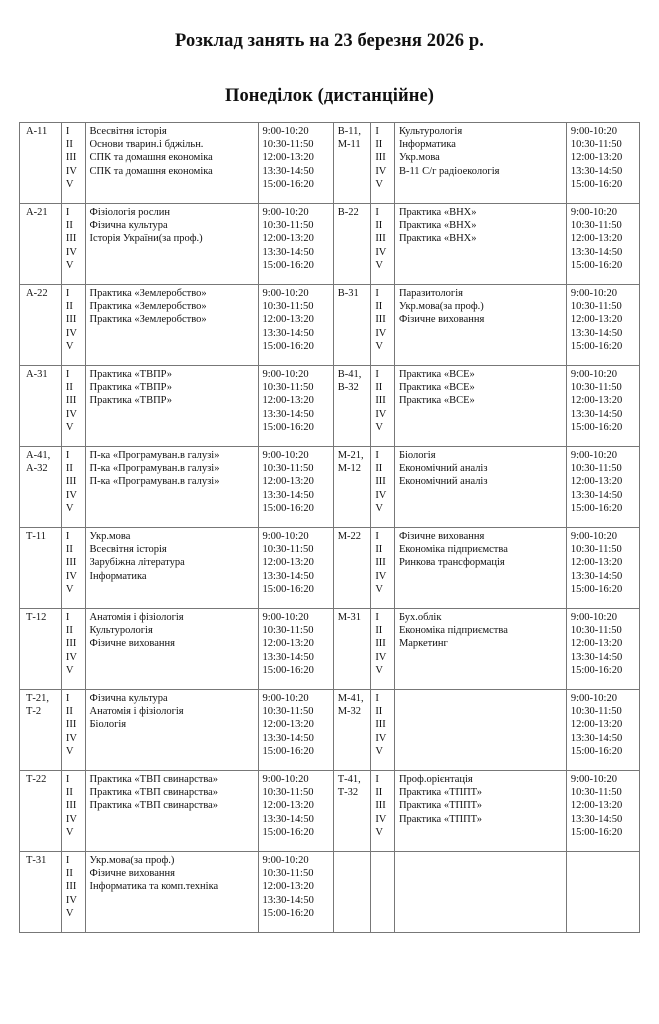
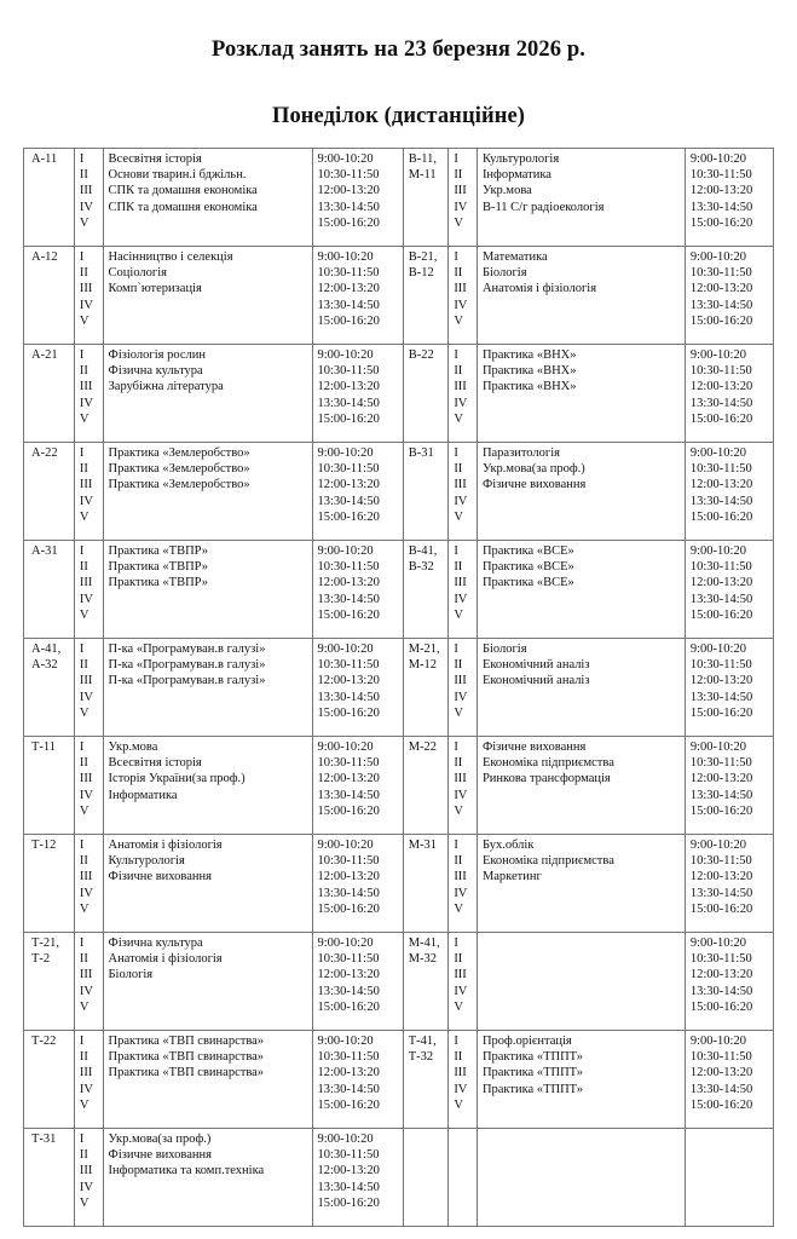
  Розклад занять на 23 березня 2026 р.
  Понеділок (дистанційне)
  А-11	IIIIIIIVV	Всесвітня історіяОснови тварин.і бджільн.СПК та домашня економікаСПК та домашня економіка	9:00-10:2010:30-11:5012:00-13:2013:30-14:5015:00-16:20	В-11,М-11	IIIIIIIVV	КультурологіяІнформатикаУкр.моваВ-11 С/г радіоекологія	9:00-10:2010:30-11:5012:00-13:2013:30-14:5015:00-16:20
+ А-12	IIIIIIIVV	Насінництво і селекціяСоціологіяКомп`ютеризація	9:00-10:2010:30-11:5012:00-13:2013:30-14:5015:00-16:20	В-21,В-12	IIIIIIIVV	МатематикаБіологіяАнатомія і фізіологія	9:00-10:2010:30-11:5012:00-13:2013:30-14:5015:00-16:20
- А-21	IIIIIIIVV	Фізіологія рослинФізична культураІсторія України(за проф.)	9:00-10:2010:30-11:5012:00-13:2013:30-14:5015:00-16:20	В-22	IIIIIIIVV	Практика «ВНХ»Практика «ВНХ»Практика «ВНХ»	9:00-10:2010:30-11:5012:00-13:2013:30-14:5015:00-16:20
+ А-21	IIIIIIIVV	Фізіологія рослинФізична культураЗарубіжна література	9:00-10:2010:30-11:5012:00-13:2013:30-14:5015:00-16:20	В-22	IIIIIIIVV	Практика «ВНХ»Практика «ВНХ»Практика «ВНХ»	9:00-10:2010:30-11:5012:00-13:2013:30-14:5015:00-16:20
  А-22	IIIIIIIVV	Практика «Землеробство»Практика «Землеробство»Практика «Землеробство»	9:00-10:2010:30-11:5012:00-13:2013:30-14:5015:00-16:20	В-31	IIIIIIIVV	ПаразитологіяУкр.мова(за проф.)Фізичне виховання	9:00-10:2010:30-11:5012:00-13:2013:30-14:5015:00-16:20
  А-31	IIIIIIIVV	Практика «ТВПР»Практика «ТВПР»Практика «ТВПР»	9:00-10:2010:30-11:5012:00-13:2013:30-14:5015:00-16:20	В-41,В-32	IIIIIIIVV	Практика «ВСЕ»Практика «ВСЕ»Практика «ВСЕ»	9:00-10:2010:30-11:5012:00-13:2013:30-14:5015:00-16:20
  А-41,А-32	IIIIIIIVV	П-ка «Програмуван.в галузі»П-ка «Програмуван.в галузі»П-ка «Програмуван.в галузі»	9:00-10:2010:30-11:5012:00-13:2013:30-14:5015:00-16:20	М-21,М-12	IIIIIIIVV	БіологіяЕкономічний аналізЕкономічний аналіз	9:00-10:2010:30-11:5012:00-13:2013:30-14:5015:00-16:20
- Т-11	IIIIIIIVV	Укр.моваВсесвітня історіяЗарубіжна літератураІнформатика	9:00-10:2010:30-11:5012:00-13:2013:30-14:5015:00-16:20	М-22	IIIIIIIVV	Фізичне вихованняЕкономіка підприємстваРинкова трансформація	9:00-10:2010:30-11:5012:00-13:2013:30-14:5015:00-16:20
+ Т-11	IIIIIIIVV	Укр.моваВсесвітня історіяІсторія України(за проф.)Інформатика	9:00-10:2010:30-11:5012:00-13:2013:30-14:5015:00-16:20	М-22	IIIIIIIVV	Фізичне вихованняЕкономіка підприємстваРинкова трансформація	9:00-10:2010:30-11:5012:00-13:2013:30-14:5015:00-16:20
  Т-12	IIIIIIIVV	Анатомія і фізіологіяКультурологіяФізичне виховання	9:00-10:2010:30-11:5012:00-13:2013:30-14:5015:00-16:20	М-31	IIIIIIIVV	Бух.облікЕкономіка підприємстваМаркетинг	9:00-10:2010:30-11:5012:00-13:2013:30-14:5015:00-16:20
  Т-21,Т-2	IIIIIIIVV	Фізична культураАнатомія і фізіологіяБіологія	9:00-10:2010:30-11:5012:00-13:2013:30-14:5015:00-16:20	М-41,М-32	IIIIIIIVV		9:00-10:2010:30-11:5012:00-13:2013:30-14:5015:00-16:20
  Т-22	IIIIIIIVV	Практика «ТВП свинарства»Практика «ТВП свинарства»Практика «ТВП свинарства»	9:00-10:2010:30-11:5012:00-13:2013:30-14:5015:00-16:20	Т-41,Т-32	IIIIIIIVV	Проф.орієнтаціяПрактика «ТППТ»Практика «ТППТ»Практика «ТППТ»	9:00-10:2010:30-11:5012:00-13:2013:30-14:5015:00-16:20
  Т-31	IIIIIIIVV	Укр.мова(за проф.)Фізичне вихованняІнформатика та комп.техніка	9:00-10:2010:30-11:5012:00-13:2013:30-14:5015:00-16:20
